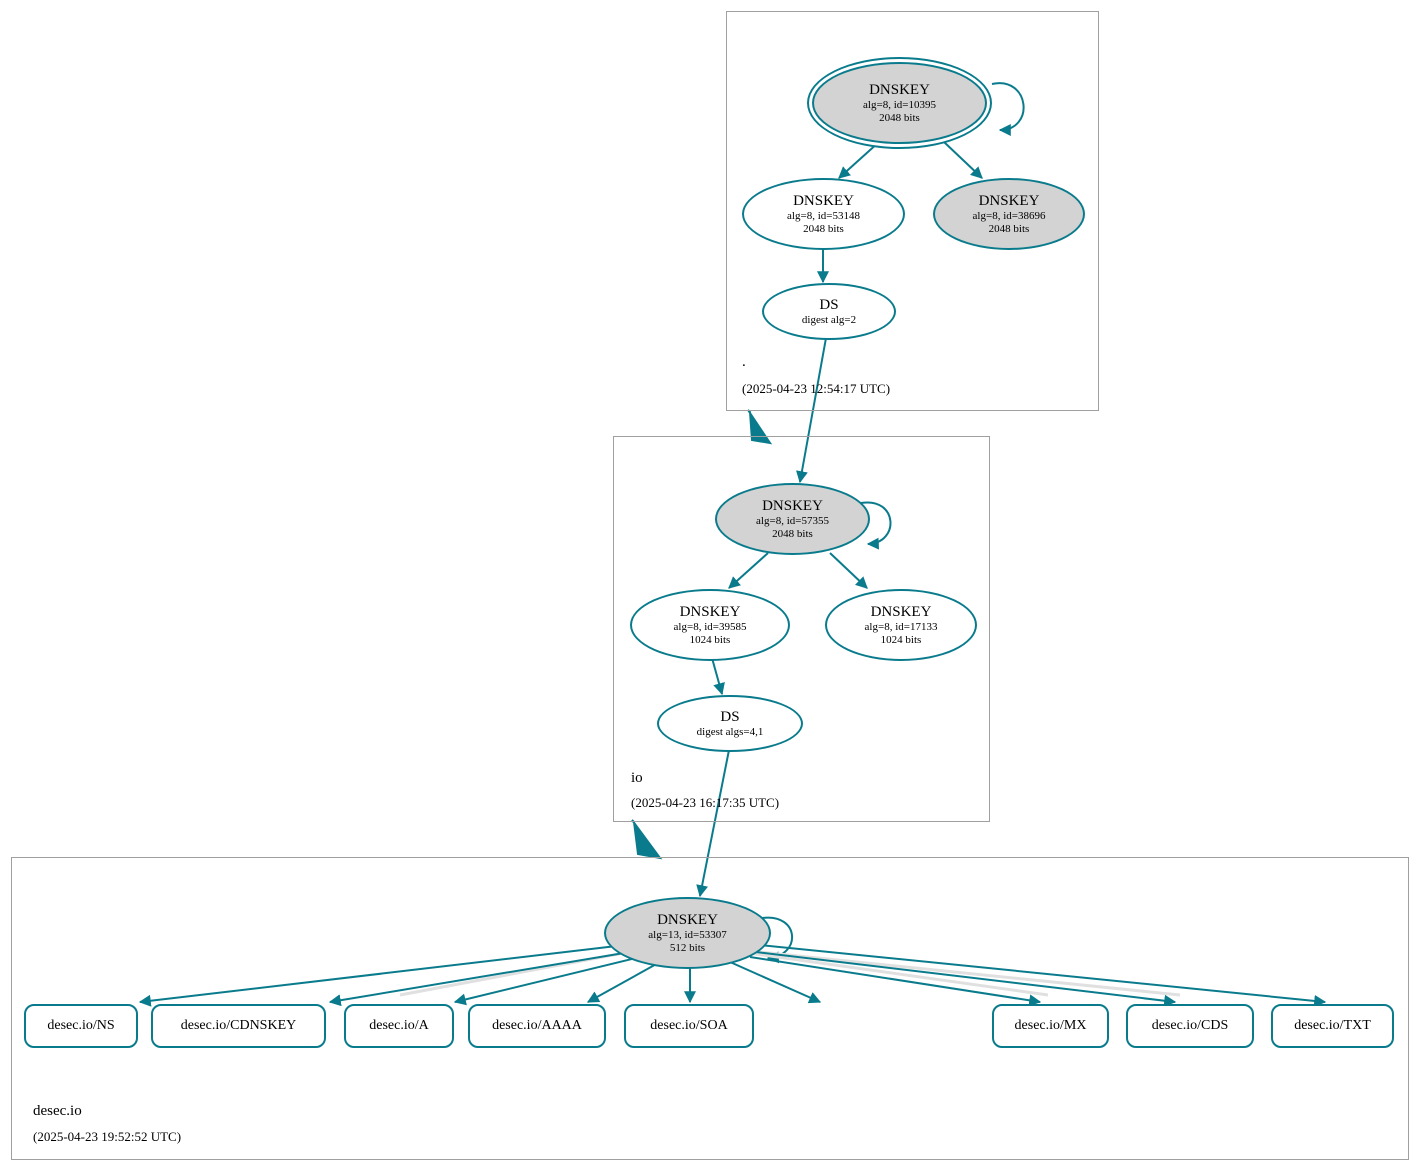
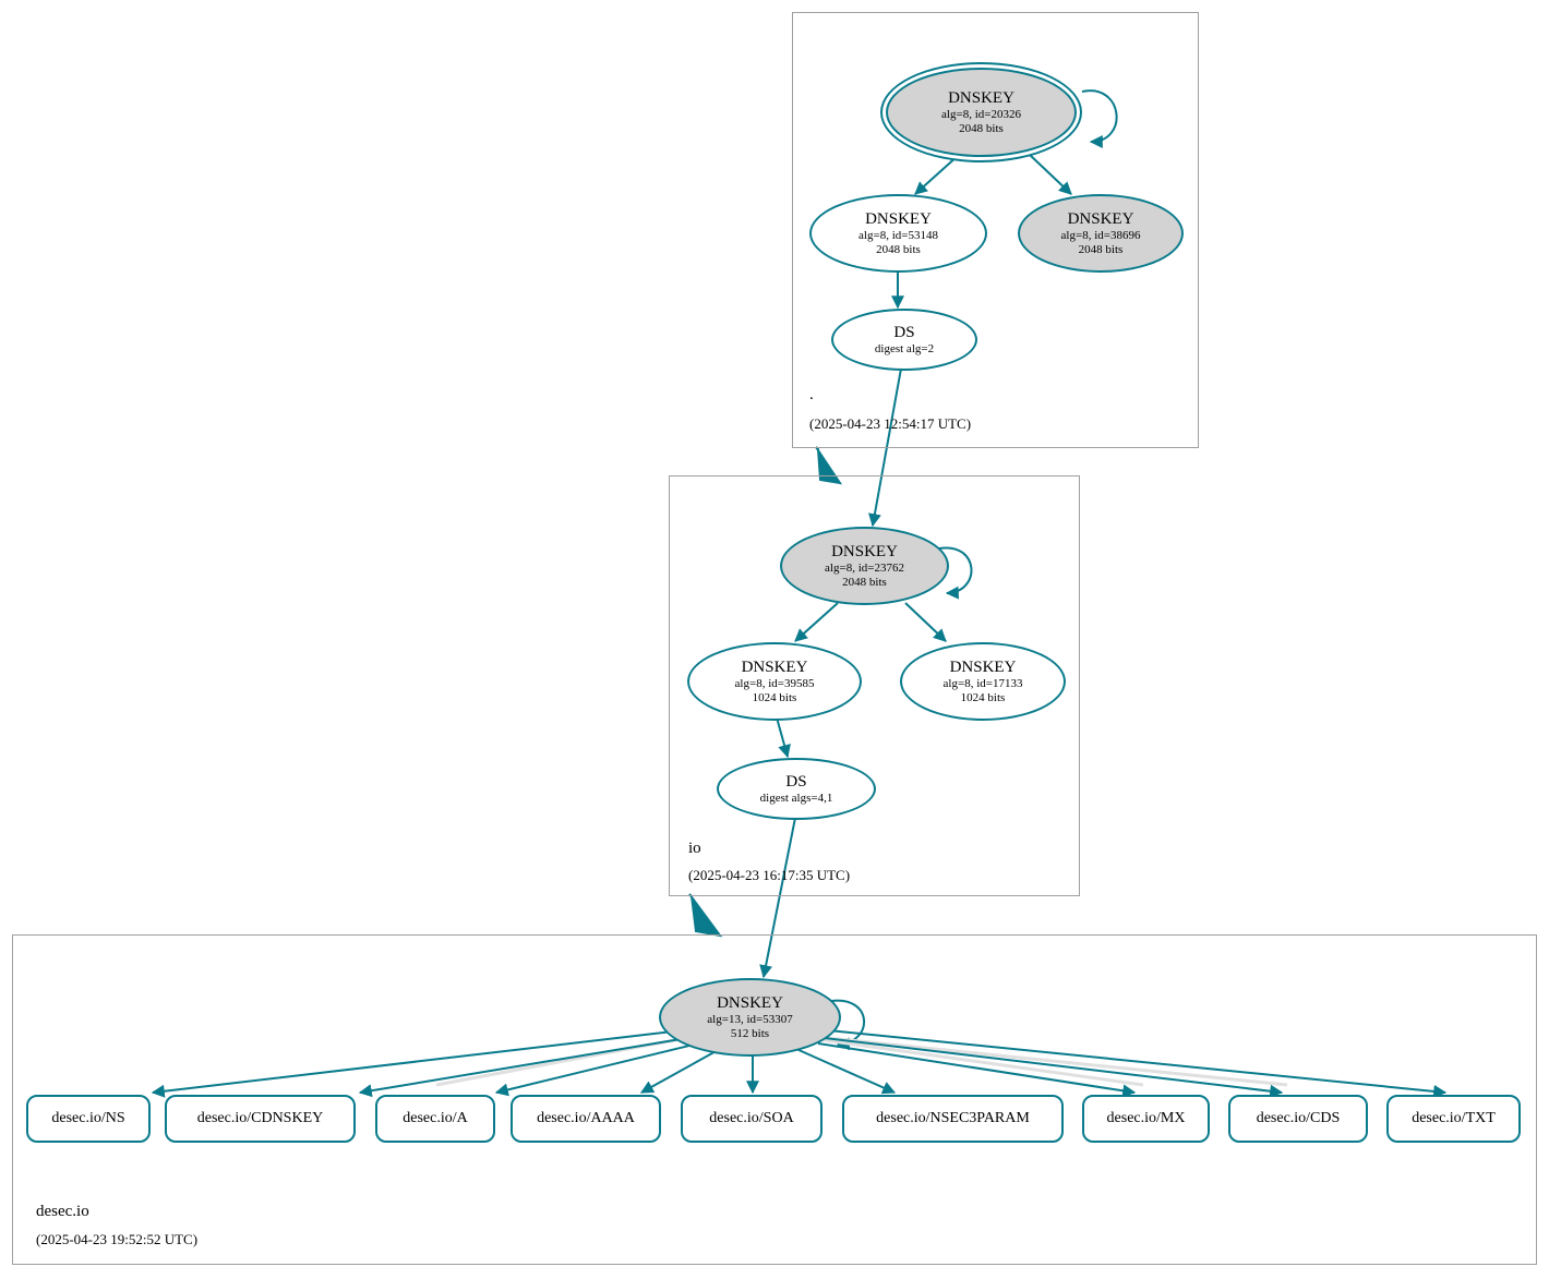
  .
  (2025-04-23 12:54:17 UTC)
  io
  (2025-04-23 16:17:35 UTC)
  desec.io
  (2025-04-23 19:52:52 UTC)
  DNSKEY
- alg=8, id=10395
+ alg=8, id=20326
  2048 bits
  DNSKEY
  alg=8, id=53148
  2048 bits
  DNSKEY
  alg=8, id=38696
  2048 bits
  DS
  digest alg=2
  DNSKEY
- alg=8, id=57355
+ alg=8, id=23762
  2048 bits
  DNSKEY
  alg=8, id=39585
  1024 bits
  DNSKEY
  alg=8, id=17133
  1024 bits
  DS
  digest algs=4,1
  DNSKEY
  alg=13, id=53307
  512 bits
  desec.io/NS
  desec.io/CDNSKEY
  desec.io/A
  desec.io/AAAA
  desec.io/SOA
+ desec.io/NSEC3PARAM
  desec.io/MX
  desec.io/CDS
  desec.io/TXT
